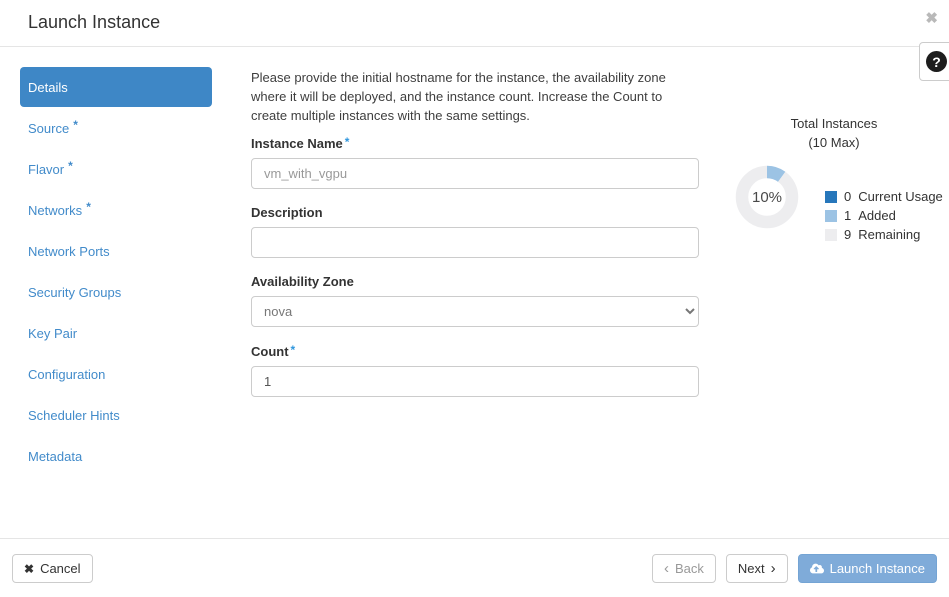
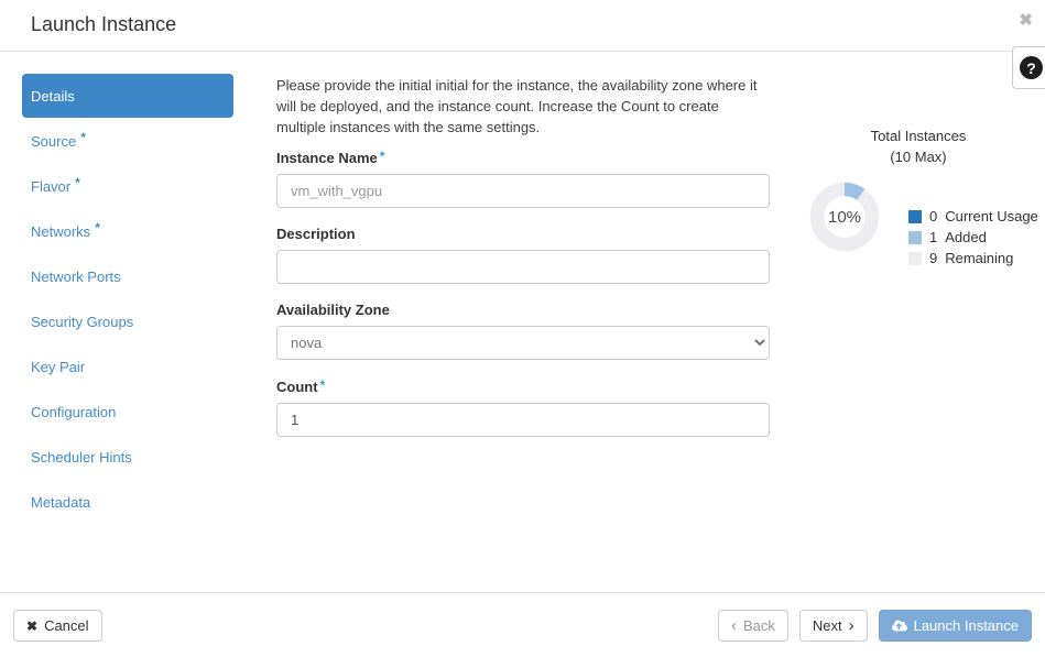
  Launch Instance
  ✖
  ?
  Details
  Source
  *
  Flavor
  *
  Networks
  *
  Network Ports
  Security Groups
  Key Pair
  Configuration
  Scheduler Hints
  Metadata
- Please provide the initial hostname for the instance, the availability zone where it will be deployed, and the instance count. Increase the Count to create multiple instances with the same settings.
+ Please provide the initial initial for the instance, the availability zone where it will be deployed, and the instance count. Increase the Count to create multiple instances with the same settings.
  Instance Name *
  vm_with_vgpu
  Description
  Availability Zone
  nova
  Count *
  1
  Total Instances
  (10 Max)
  10%
  0
  Current Usage
  1
  Added
  9
  Remaining
  ✖
  Cancel
  ‹
  Back
  Next
  ›
  Launch Instance
